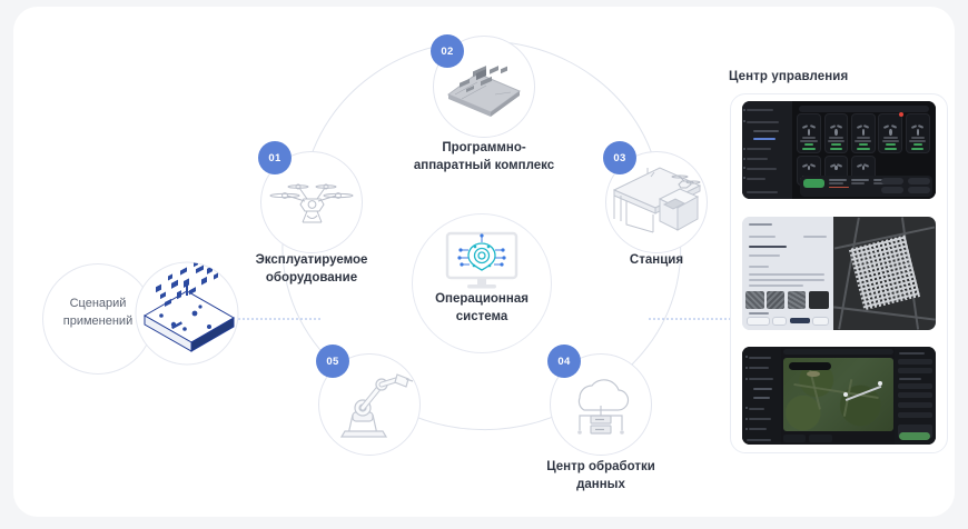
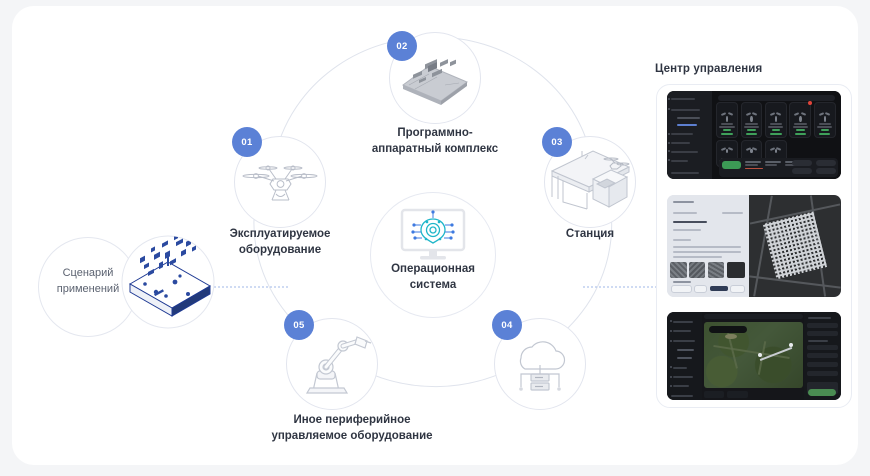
  Сценарий
  применений
  01
  Эксплуатируемое
  оборудование
  02
  Программно-
  аппаратный комплекс
  03
  Станция
  04
- Центр обработки
- данных
  05
+ Иное периферийное
+ управляемое оборудование
  Операционная
  система
  Центр управления
